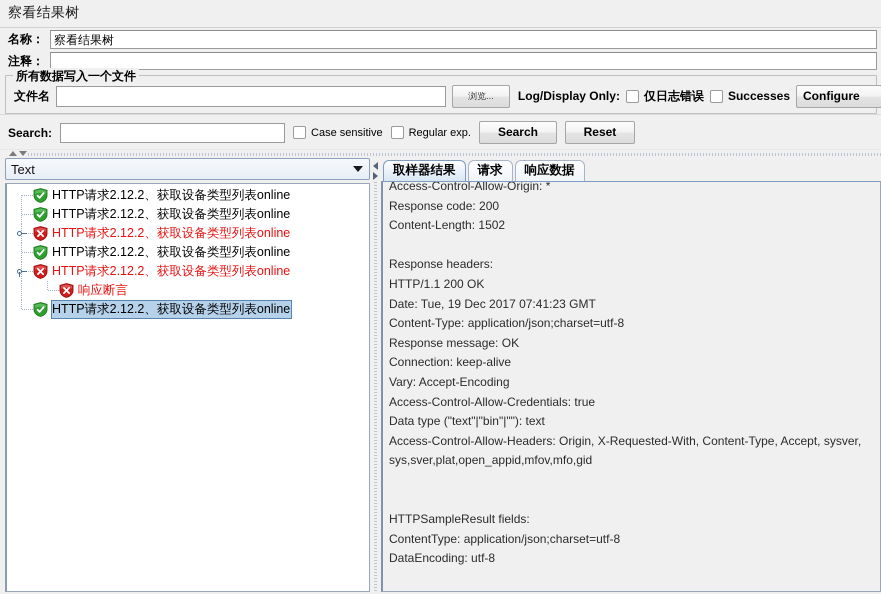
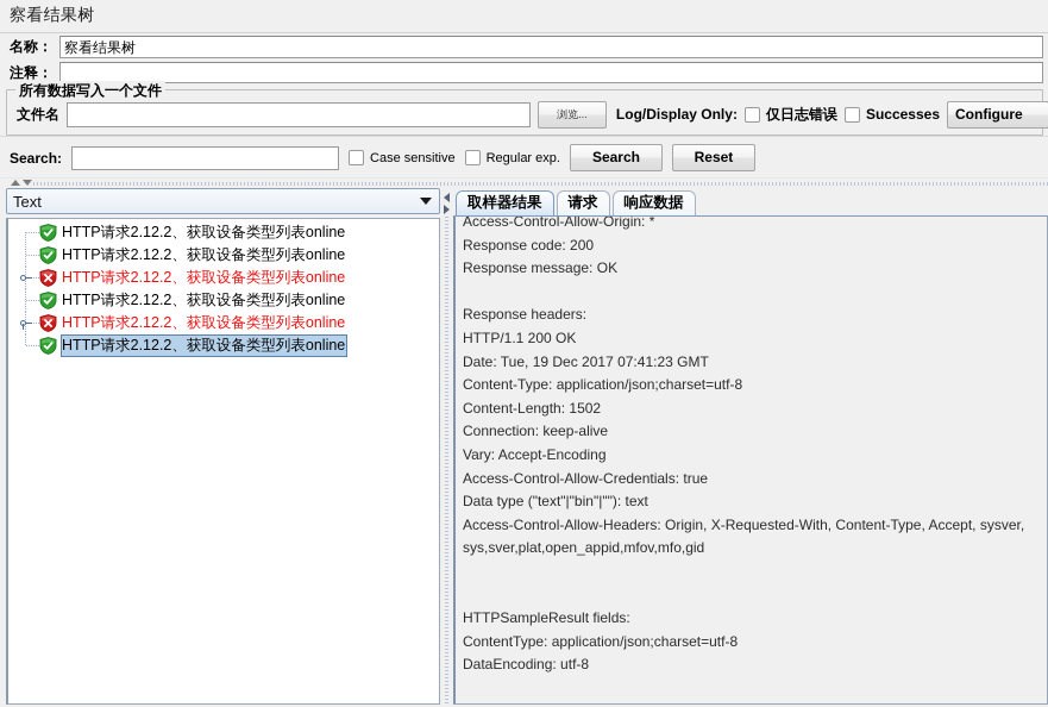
  察看结果树
  名称：
  察看结果树
  注释：
  所有数据写入一个文件
  文件名
  浏览...
  Log/Display Only:
  仅日志错误
  Successes
  Configure
  Search:
  Case sensitive
  Regular exp.
  Search
  Reset
  Text
  HTTP请求2.12.2、获取设备类型列表online
  HTTP请求2.12.2、获取设备类型列表online
  HTTP请求2.12.2、获取设备类型列表online
  HTTP请求2.12.2、获取设备类型列表online
  HTTP请求2.12.2、获取设备类型列表online
- 响应断言
  HTTP请求2.12.2、获取设备类型列表online
  取样器结果
  请求
  响应数据
  Access-Control-Allow-Origin: *
  Response code: 200
- Content-Length: 1502
+ Response message: OK
  Response headers:
  HTTP/1.1 200 OK
  Date: Tue, 19 Dec 2017 07:41:23 GMT
  Content-Type: application/json;charset=utf-8
- Response message: OK
+ Content-Length: 1502
  Connection: keep-alive
  Vary: Accept-Encoding
  Access-Control-Allow-Credentials: true
  Data type ("text"|"bin"|""): text
  Access-Control-Allow-Headers: Origin, X-Requested-With, Content-Type, Accept, sysver, sys,sver,plat,open_appid,mfov,mfo,gid
  HTTPSampleResult fields:
  ContentType: application/json;charset=utf-8
  DataEncoding: utf-8
